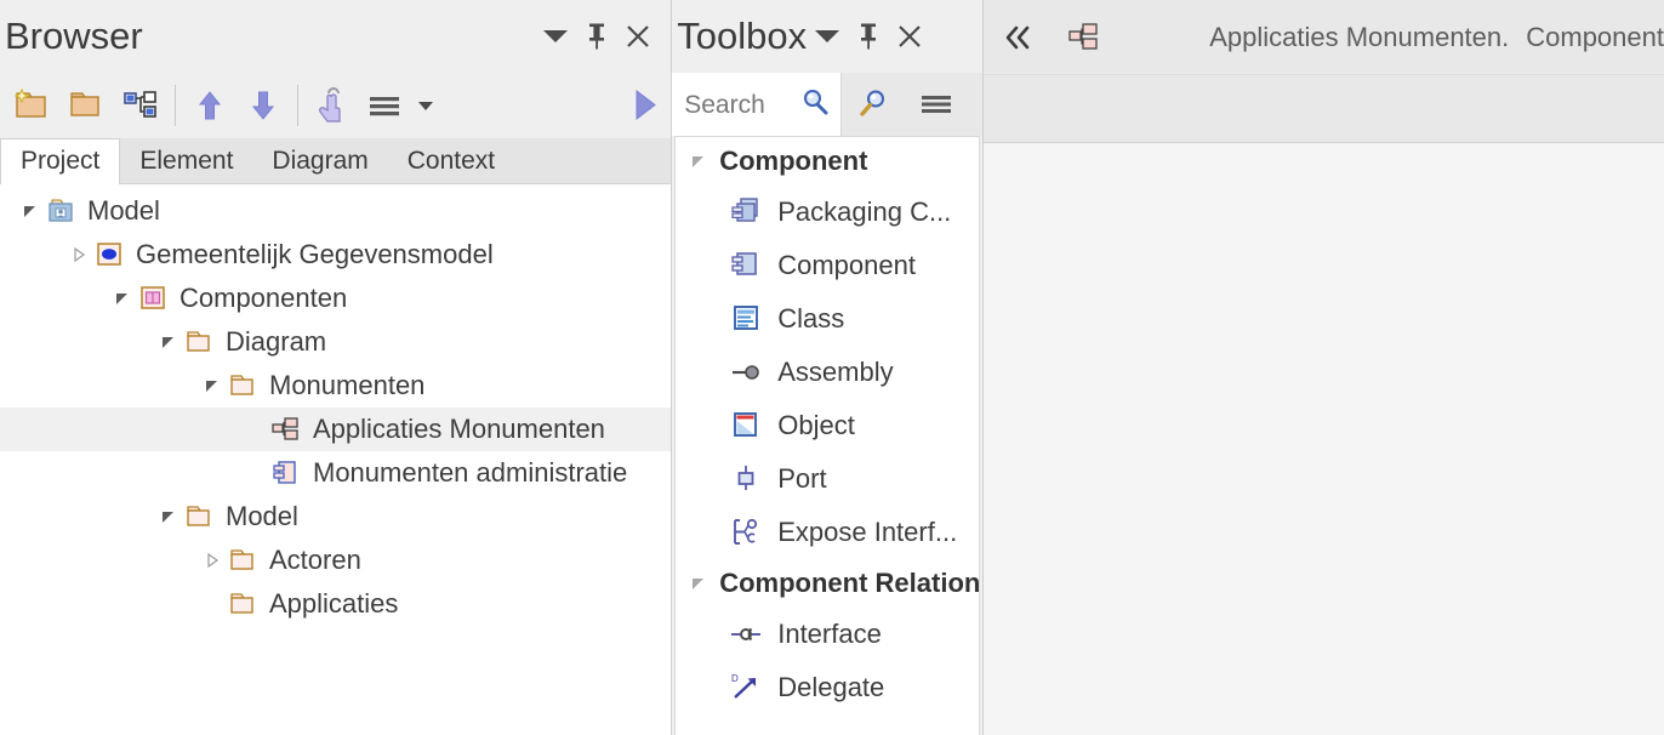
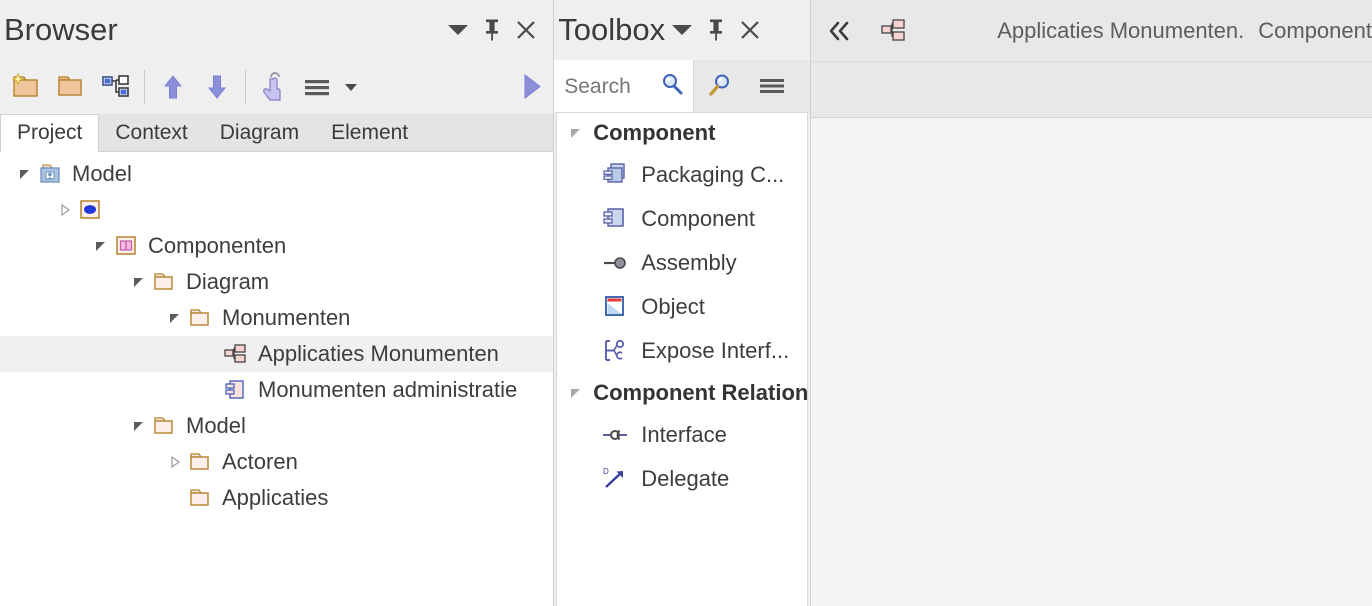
  Browser
  Project
- Element
+ Context
  Diagram
- Context
+ Element
  Model
- Gemeentelijk Gegevensmodel
  Componenten
  Diagram
  Monumenten
  Applicaties Monumenten
  Monumenten administratie
  Model
  Actoren
  Applicaties
  Toolbox
  Search
  Component
  Packaging C...
  Component
- Class
  Assembly
  Object
- Port
  Expose Interf...
  Component Relation
  Interface
  D
  Delegate
  Applicaties Monumenten.
  Component
